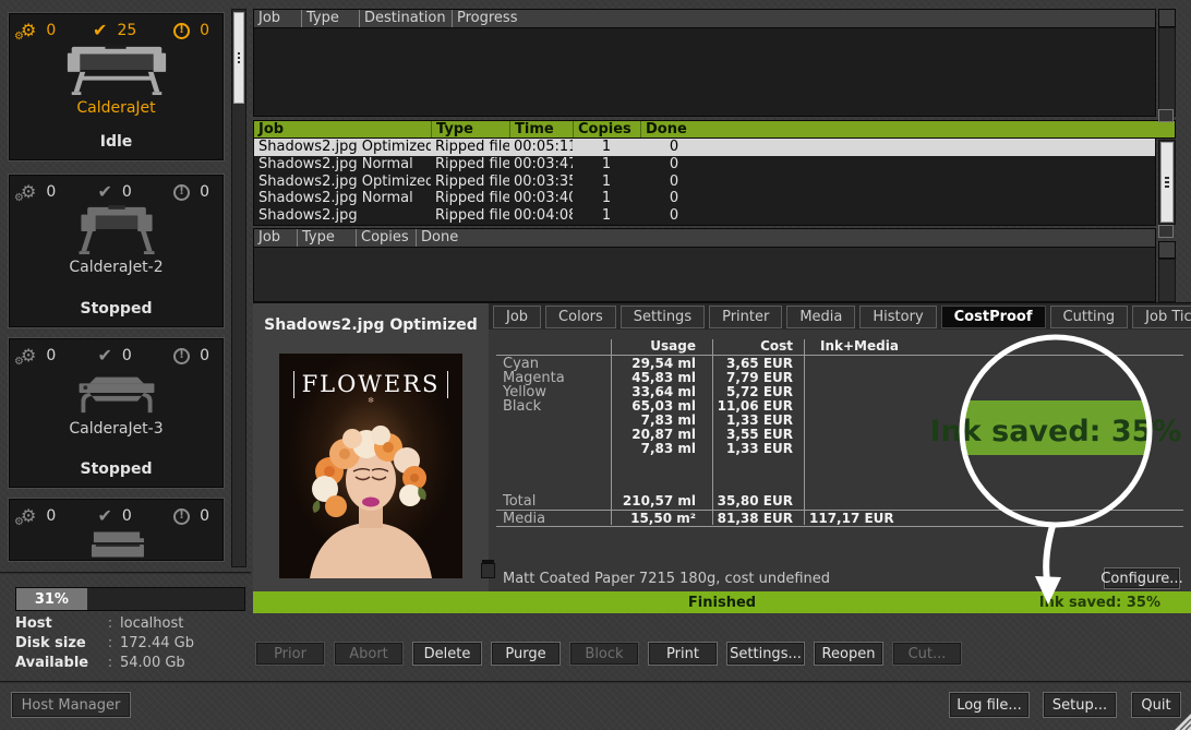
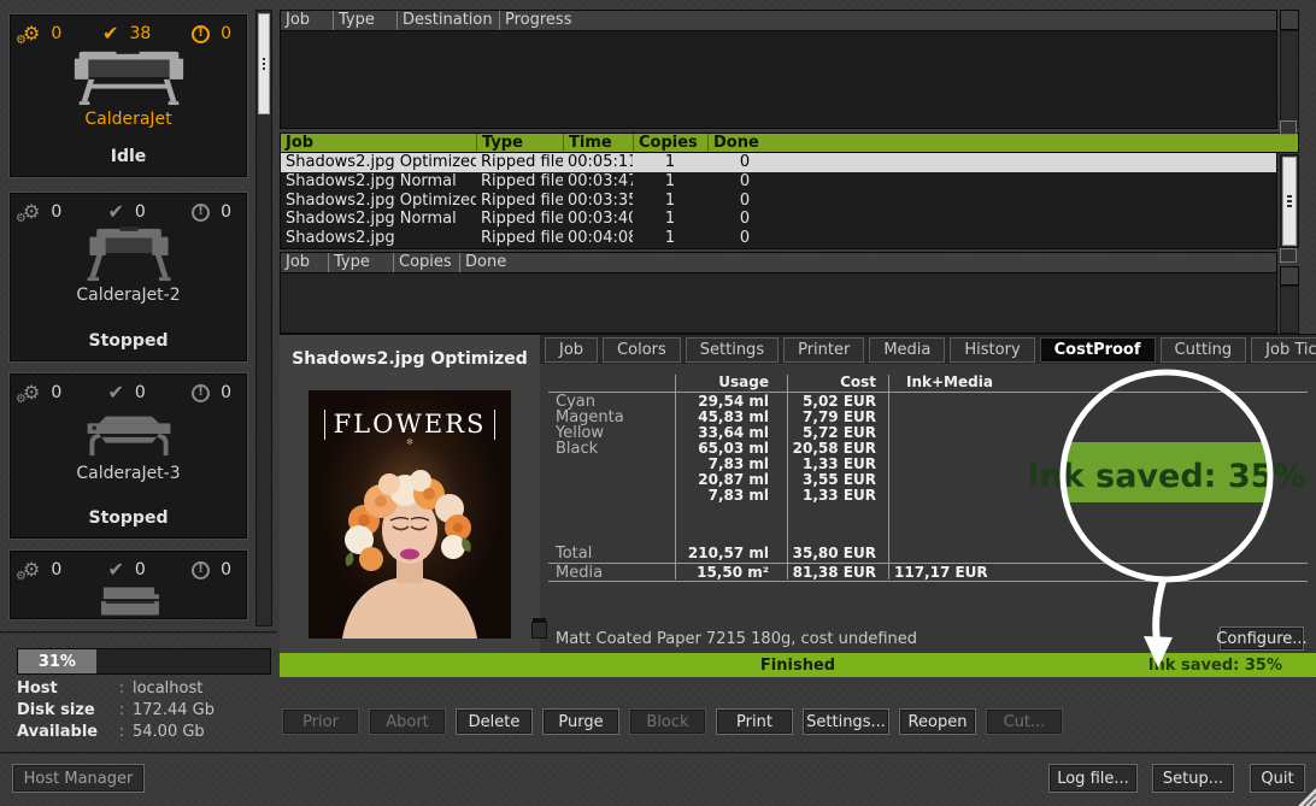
  ⚙
  ⚙
  0
  ✔
- 25
+ 38
  !
  0
  CalderaJet
  Idle
  ⚙
  ⚙
  0
  ✔
  0
  !
  0
  CalderaJet-2
  Stopped
  ⚙
  ⚙
  0
  ✔
  0
  !
  0
  CalderaJet-3
  Stopped
  ⚙
  ⚙
  0
  ✔
  0
  !
  0
  31%
  Host
  :
  localhost
  Disk size
  :
  172.44 Gb
  Available
  :
  54.00 Gb
  Job
  Type
  Destination
  Progress
  Job
  Type
  Time
  Copies
  Done
  Shadows2.jpg Optimized
  Ripped file
  00:05:1
  1
  0
  Shadows2.jpg Normal
  Ripped file
  00:03:4
  1
  0
  Shadows2.jpg Optimized
  Ripped file
  00:03:3
  1
  0
  Shadows2.jpg Normal
  Ripped file
  00:03:4
  1
  0
  Shadows2.jpg
  Ripped file
  00:04:0
  1
  0
  Job
  Type
  Copies
  Done
  Shadows2.jpg Optimized
  FLOWERS
  ✻
  Job
  Colors
  Settings
  Printer
  Media
  History
  CostProof
  Cutting
  Usage
  Cost
  Ink+Media
  Cyan
  29,54 ml
- 3,65 EUR
+ 5,02 EUR
  Magenta
  45,83 ml
  7,79 EUR
  Yellow
  33,64 ml
  5,72 EUR
  Black
  65,03 ml
- 11,06 EUR
+ 20,58 EUR
  7,83 ml
  1,33 EUR
  20,87 ml
  3,55 EUR
  7,83 ml
  1,33 EUR
  Total
  210,57 ml
  35,80 EUR
  Media
  15,50 m²
  81,38 EUR
  117,17 EUR
  Matt Coated Paper 7215 180g, cost undefined
  Configure..
  Finished
  Ink saved: 35%
  Ink saved: 35%
  Prior
  Abort
  Delete
  Purge
  Block
  Print
  Settings...
  Reopen
  Cut...
  Host Manager
  Log file...
  Setup...
  Quit
